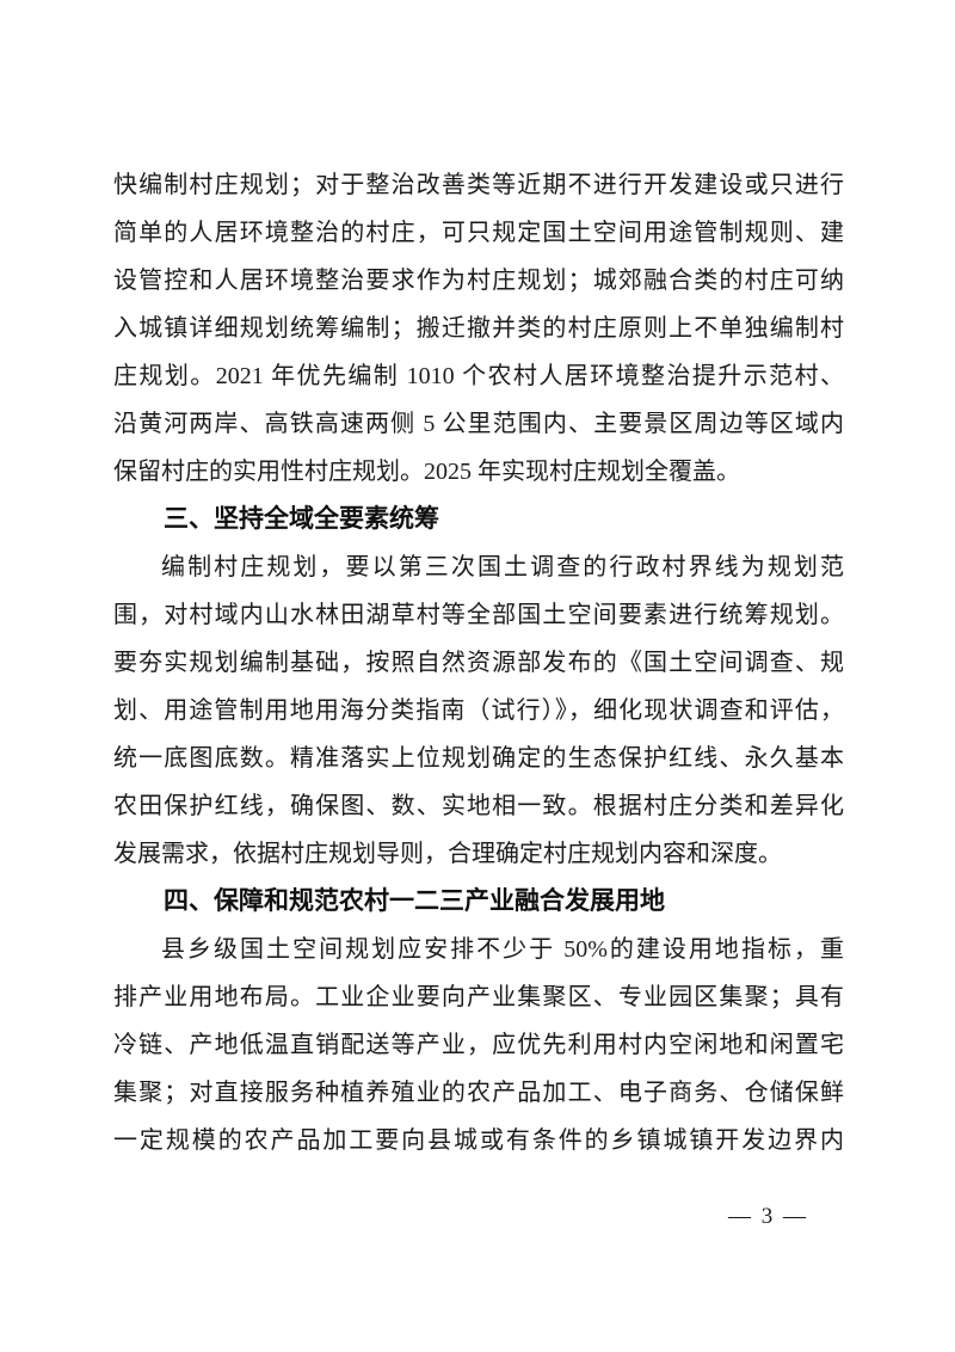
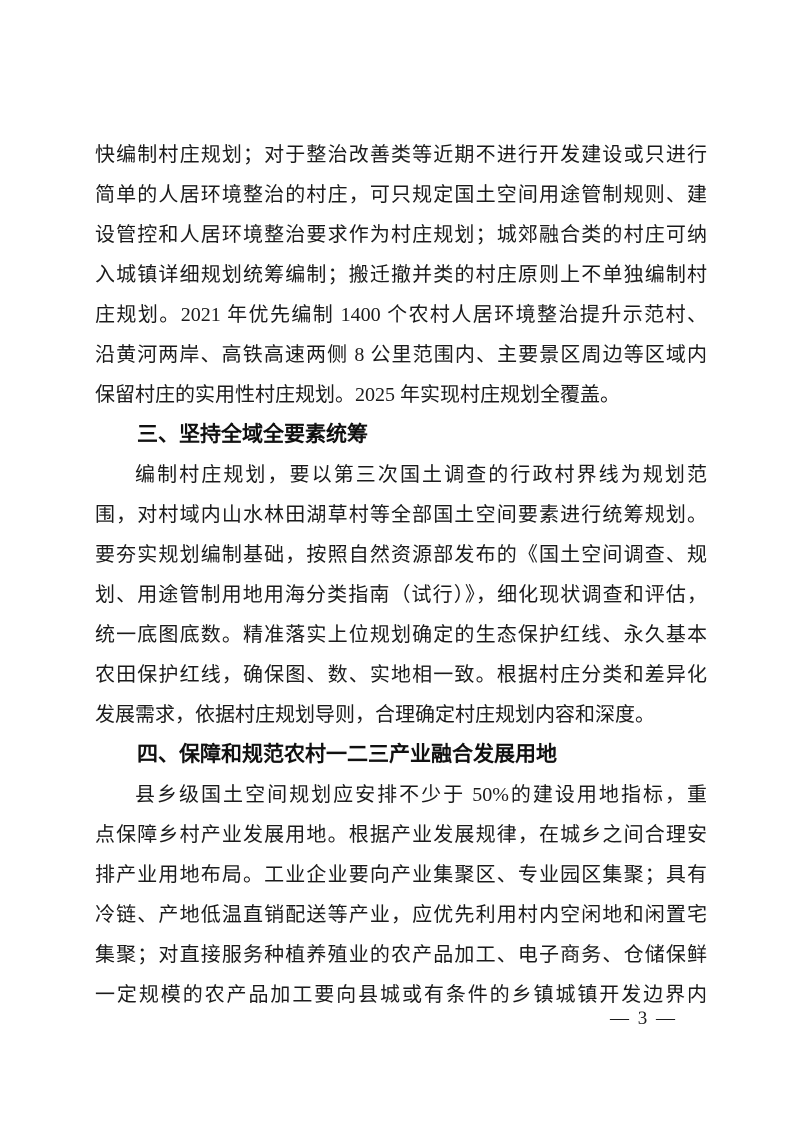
  快编制村庄规划；对于整治改善类等近期不进行开发建设或只进行
  简单的人居环境整治的村庄，可只规定国土空间用途管制规则、建
  设管控和人居环境整治要求作为村庄规划；城郊融合类的村庄可纳
  入城镇详细规划统筹编制；搬迁撤并类的村庄原则上不单独编制村
- 庄规划。2021 年优先编制 1010 个农村人居环境整治提升示范村、
+ 庄规划。2021 年优先编制 1400 个农村人居环境整治提升示范村、
- 沿黄河两岸、高铁高速两侧 5 公里范围内、主要景区周边等区域内
+ 沿黄河两岸、高铁高速两侧 8 公里范围内、主要景区周边等区域内
  保留村庄的实用性村庄规划。2025 年实现村庄规划全覆盖。
  三、坚持全域全要素统筹
  编制村庄规划，要以第三次国土调查的行政村界线为规划范
  围，对村域内山水林田湖草村等全部国土空间要素进行统筹规划。
  要夯实规划编制基础，按照自然资源部发布的《国土空间调查、规
  划、用途管制用地用海分类指南（试行）》，细化现状调查和评估，
  统一底图底数。精准落实上位规划确定的生态保护红线、永久基本
  农田保护红线，确保图、数、实地相一致。根据村庄分类和差异化
  发展需求，依据村庄规划导则，合理确定村庄规划内容和深度。
  四、保障和规范农村一二三产业融合发展用地
  县乡级国土空间规划应安排不少于 50%的建设用地指标，重
+ 点保障乡村产业发展用地。根据产业发展规律，在城乡之间合理安
  排产业用地布局。工业企业要向产业集聚区、专业园区集聚；具有
  冷链、产地低温直销配送等产业，应优先利用村内空闲地和闲置宅
  集聚；对直接服务种植养殖业的农产品加工、电子商务、仓储保鲜
  一定规模的农产品加工要向县城或有条件的乡镇城镇开发边界内
  — 3 —
